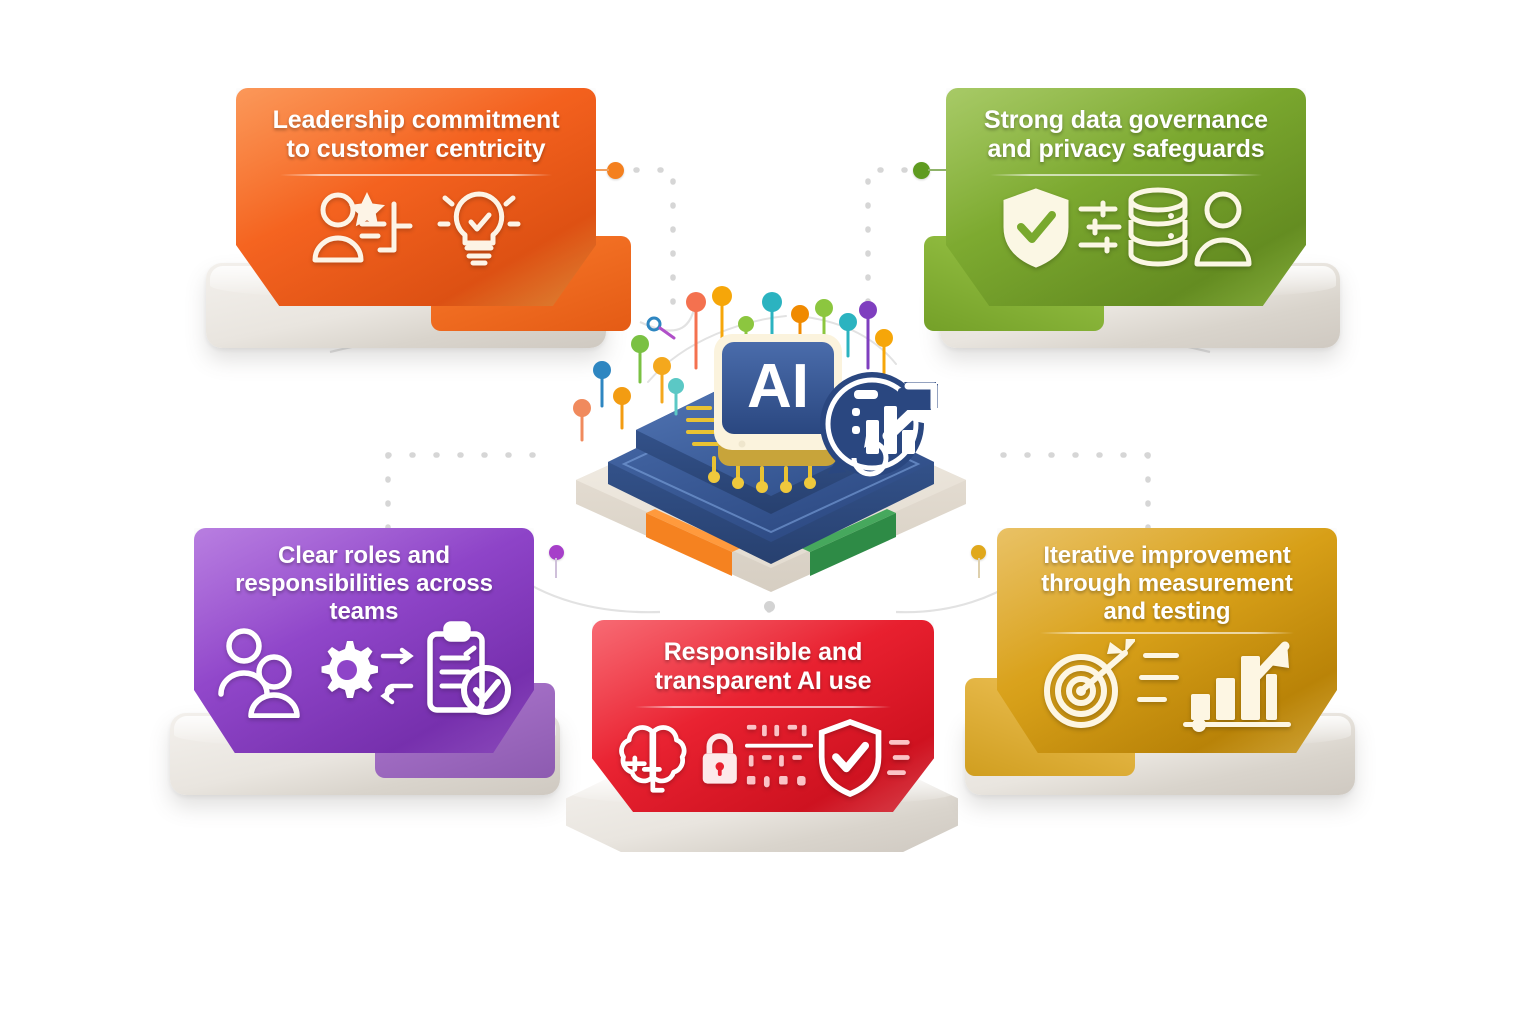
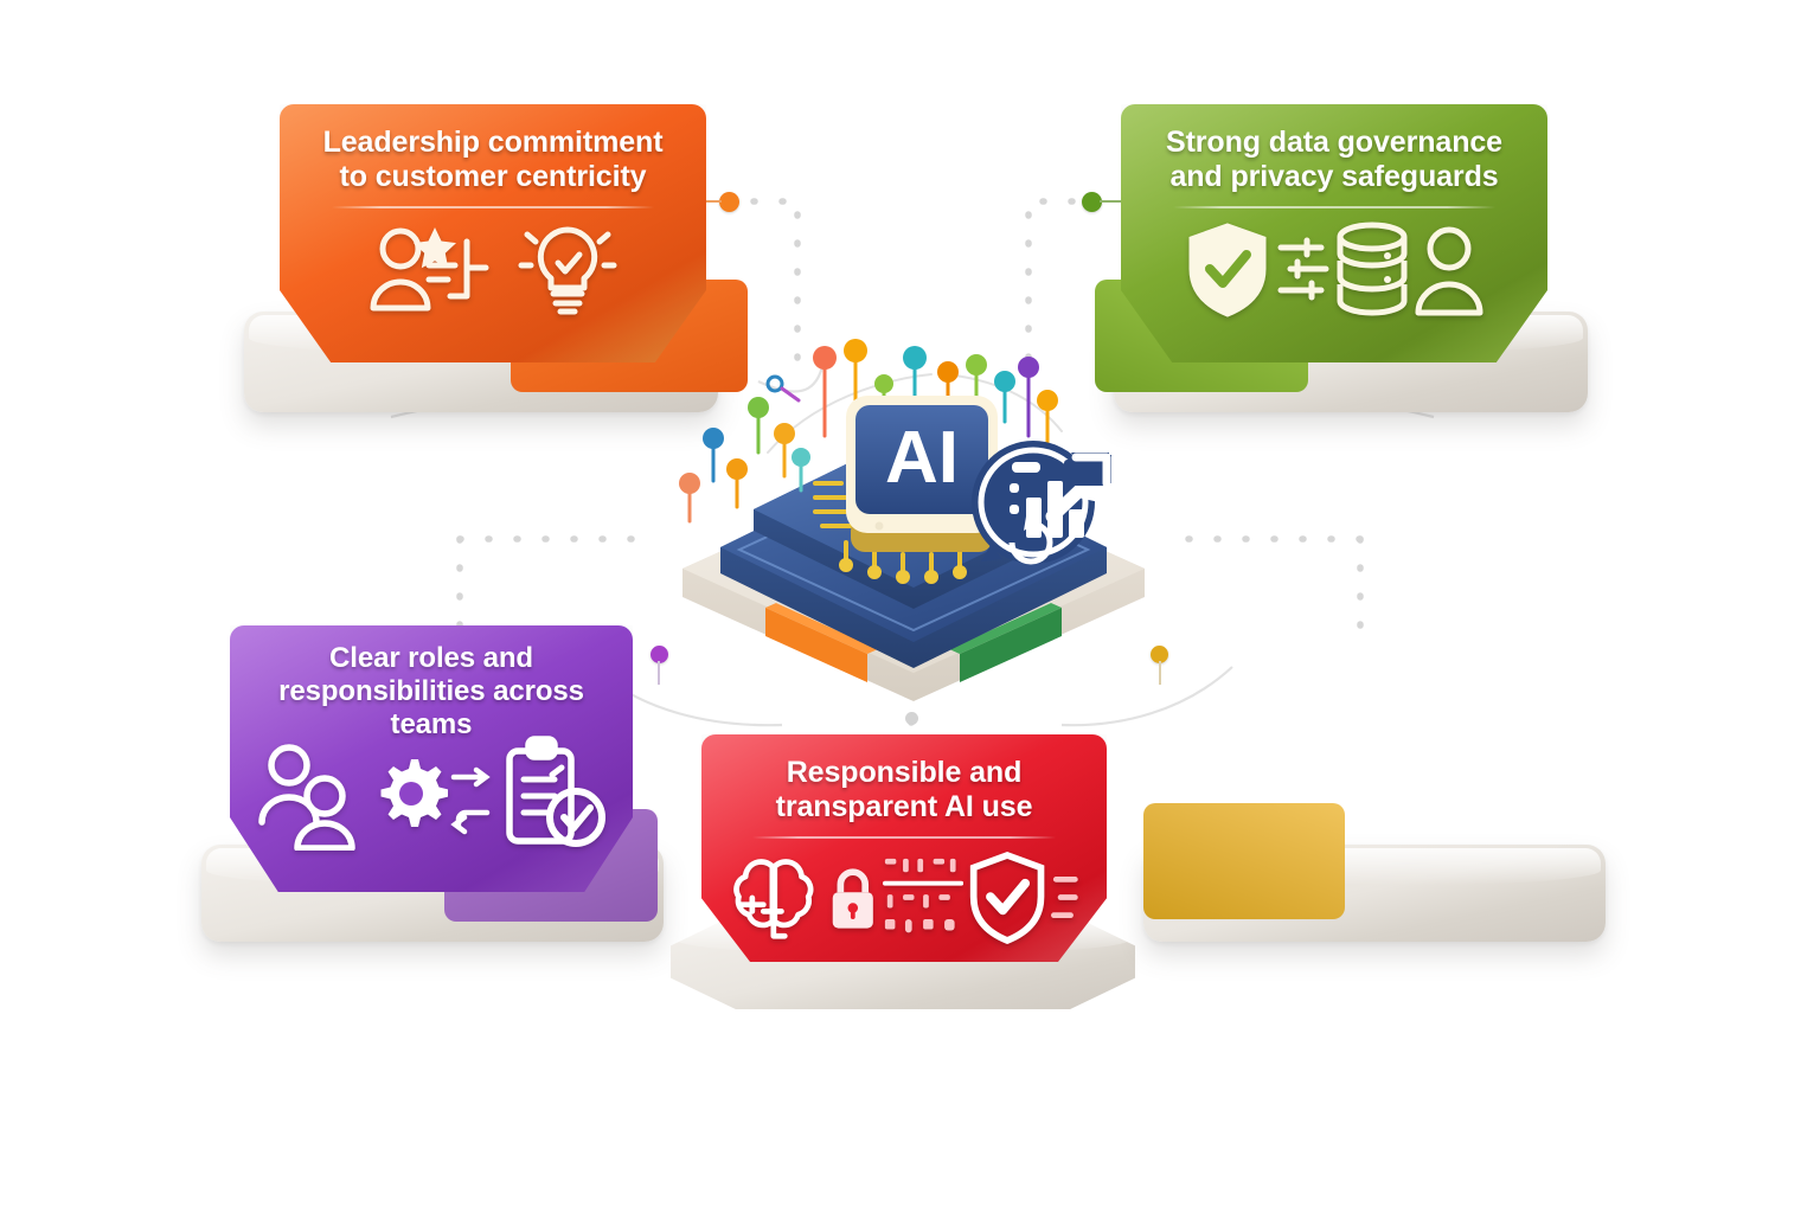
  Leadership commitment
  to customer centricity
  Strong data governance
  and privacy safeguards
  Clear roles and
  responsibilities across
  teams
  Responsible and
  transparent AI use
- Iterative improvement
- through measurement
- and testing
  AI
